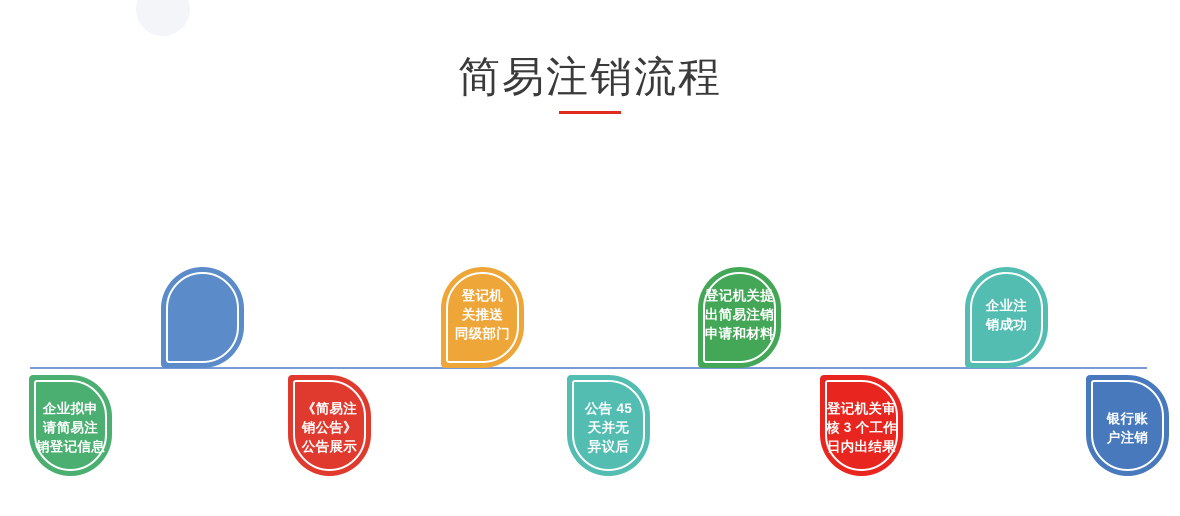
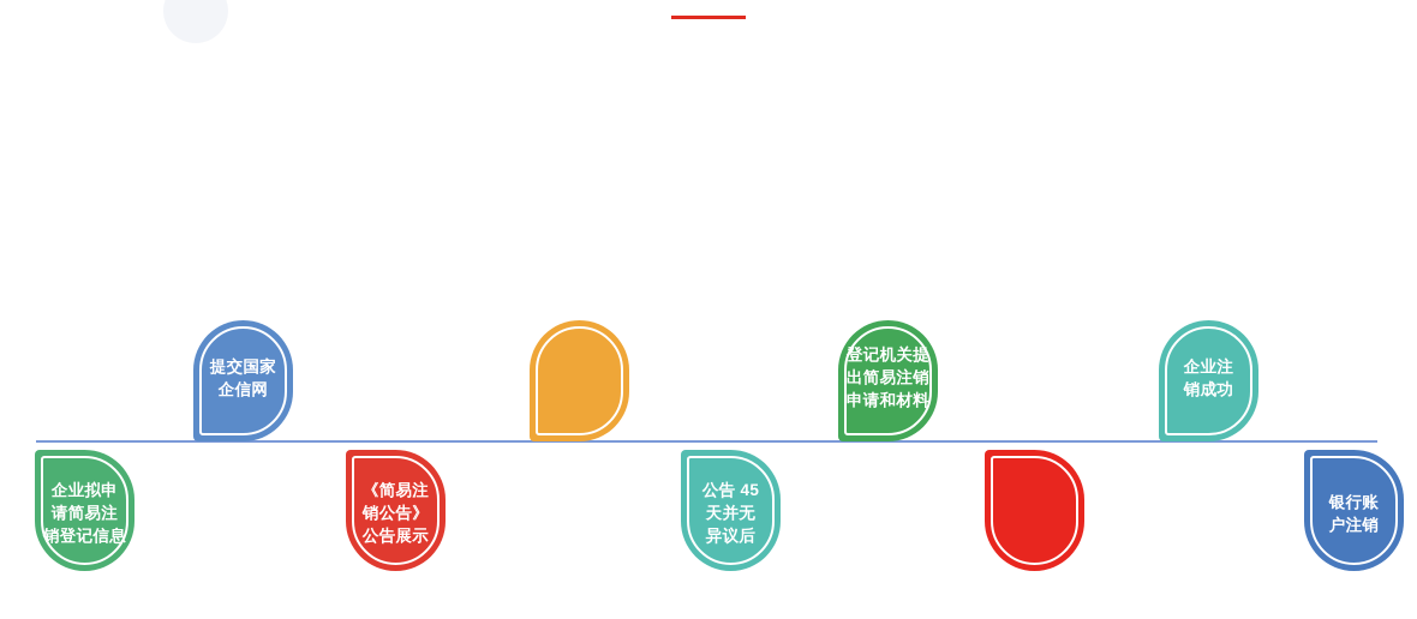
- 简易注销流程
  企业拟申
  请简易注
  销登记信息
+ 提交国家
+ 企信网
  《简易注
  销公告》
  公告展示
- 登记机
- 关推送
- 同级部门
  公告 45
  天并无
  异议后
  登记机关提
  出简易注销
  申请和材料
- 登记机关审
- 核 3 个工作
- 日内出结果
  企业注
  销成功
  银行账
  户注销
